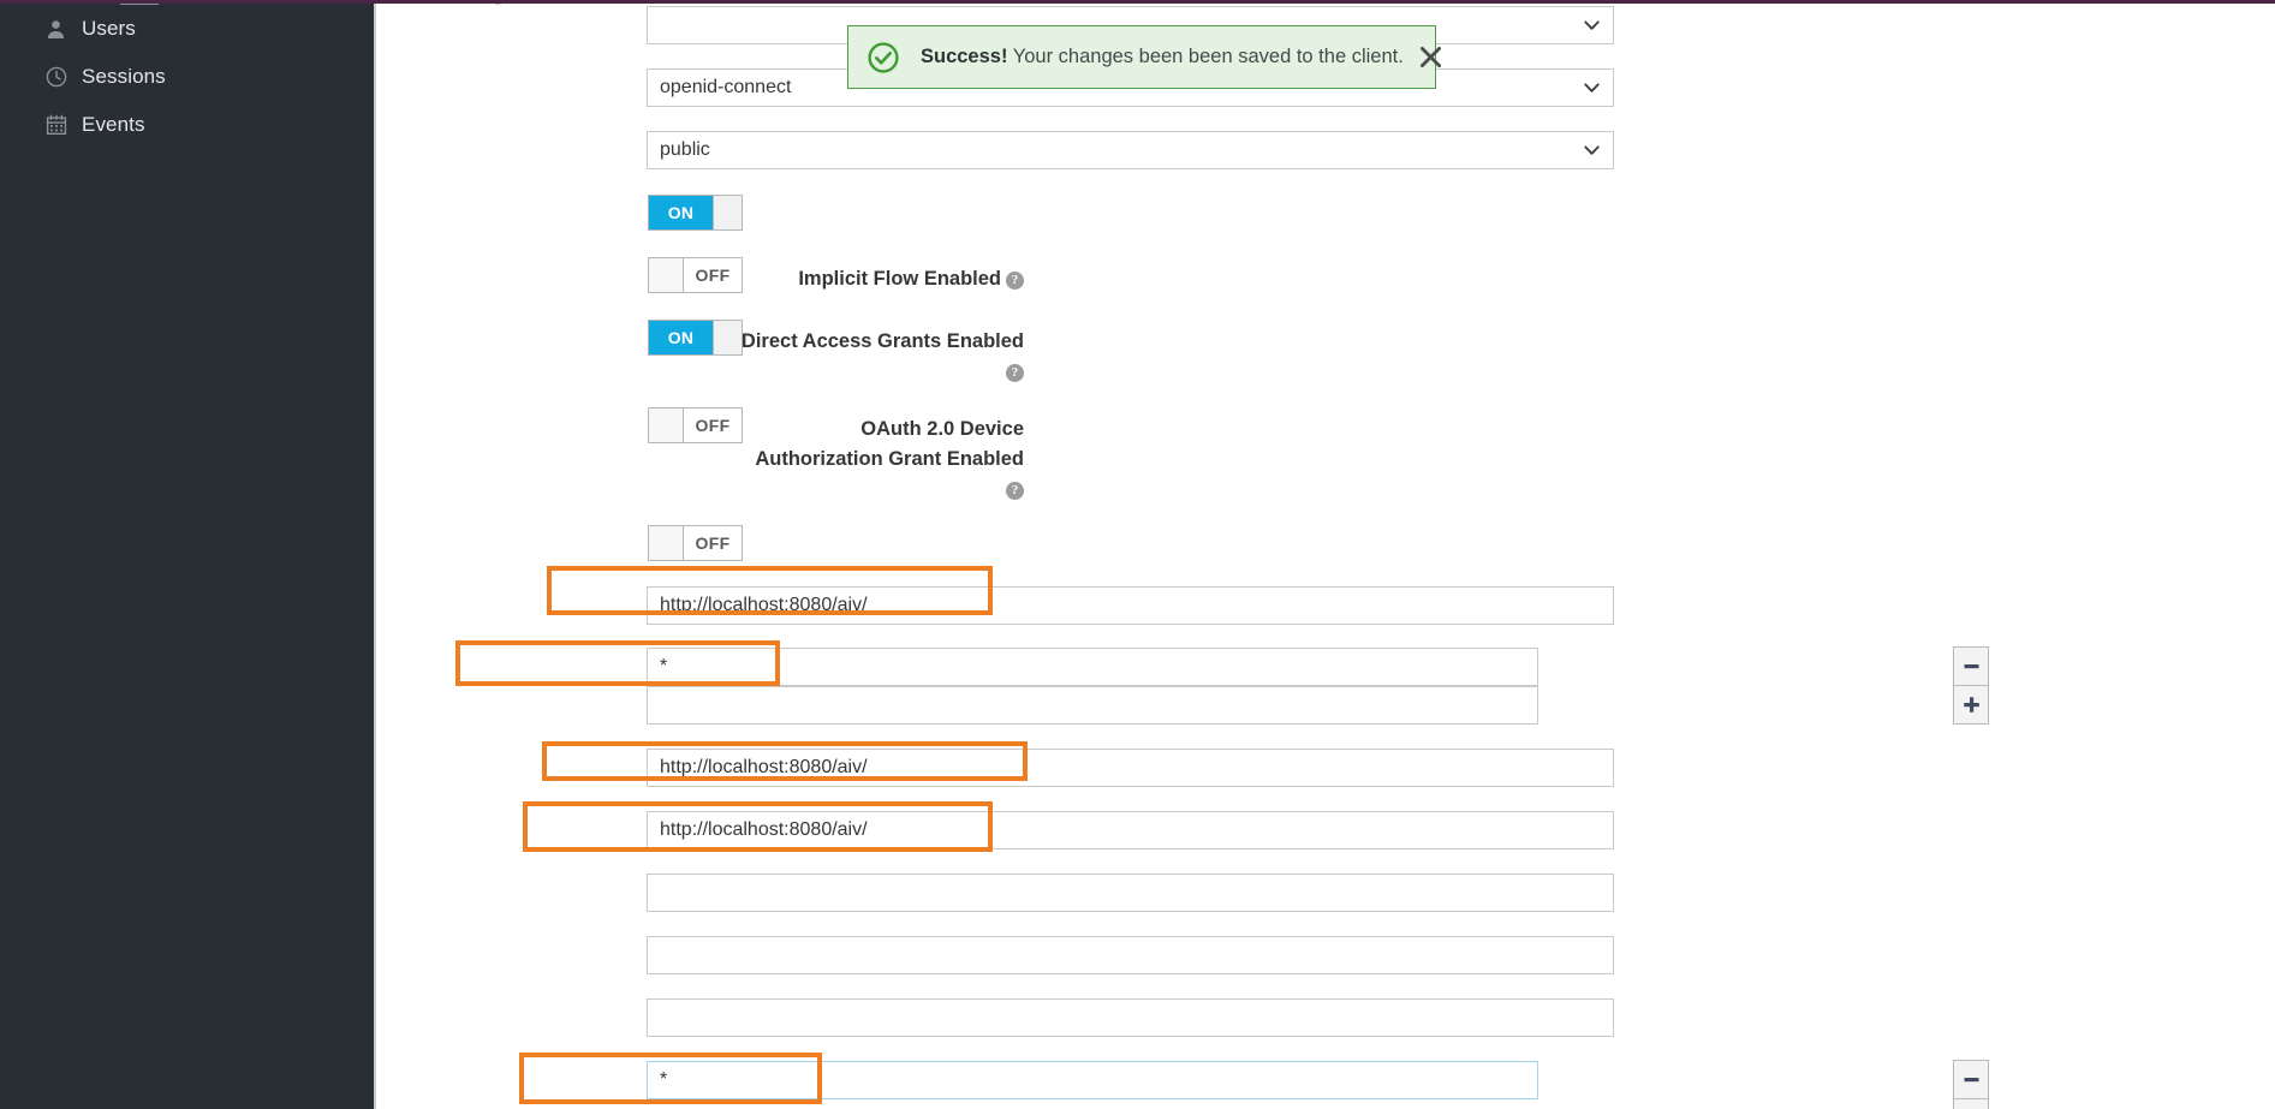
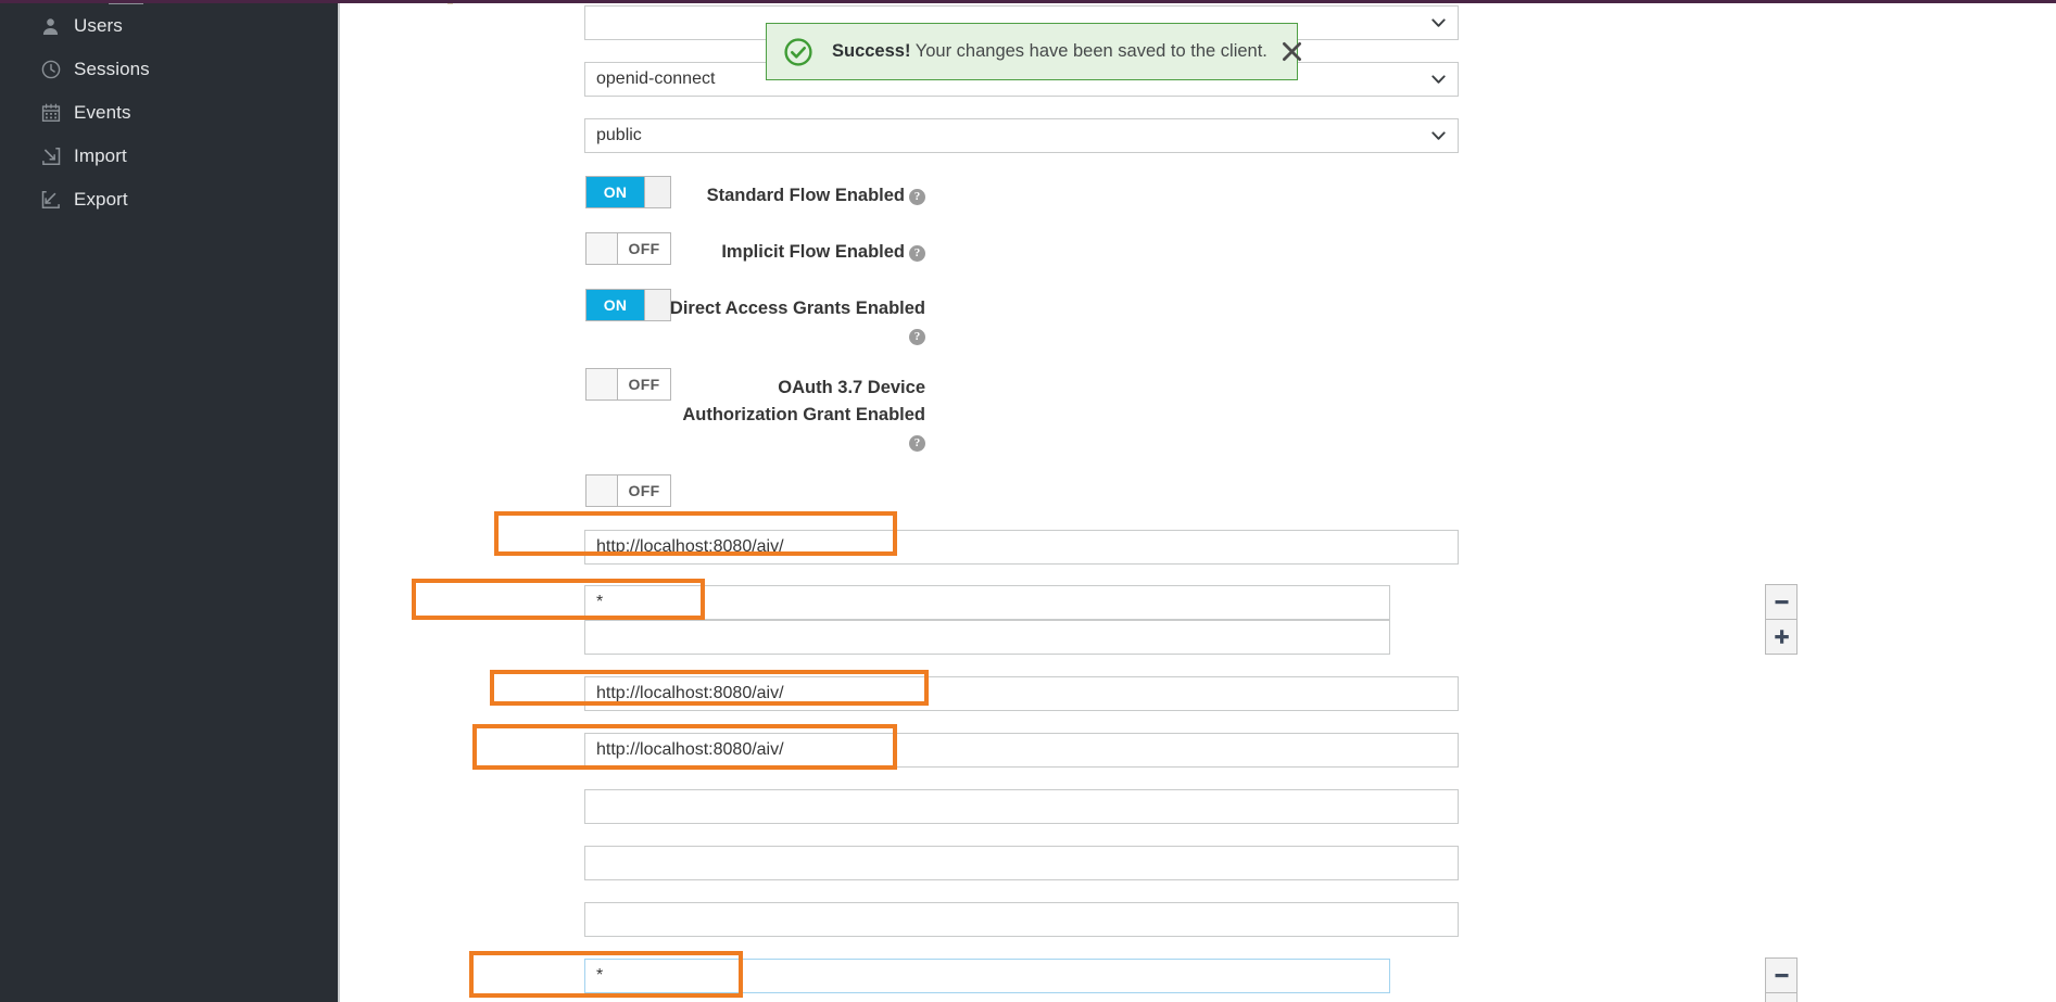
  Users
  Sessions
  Events
+ Import
+ Export
  openid-connect
  public
+ Standard Flow Enabled ?
  ON
  Implicit Flow Enabled ?
  OFF
  Direct Access Grants Enabled
  ?
  ON
- OAuth 2.0 Device
+ OAuth 3.7 Device
  Authorization Grant Enabled
  ?
  OFF
  OFF
  http://localhost:8080/aiv/
  *
  http://localhost:8080/aiv/
  http://localhost:8080/aiv/
  *
- Success! Your changes been been saved to the client.
+ Success! Your changes have been saved to the client.
